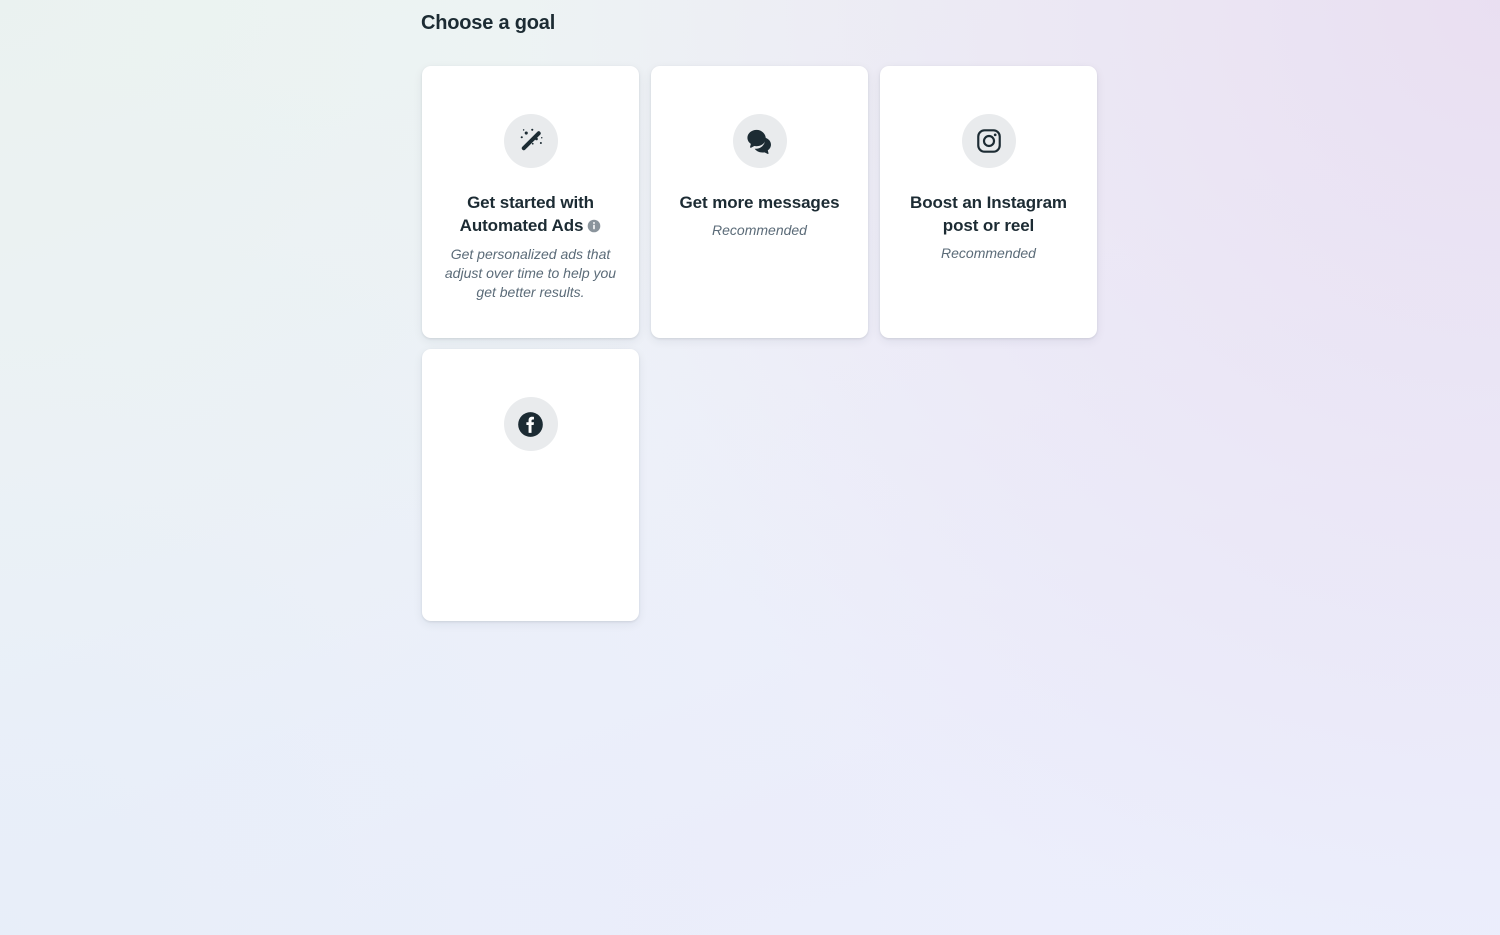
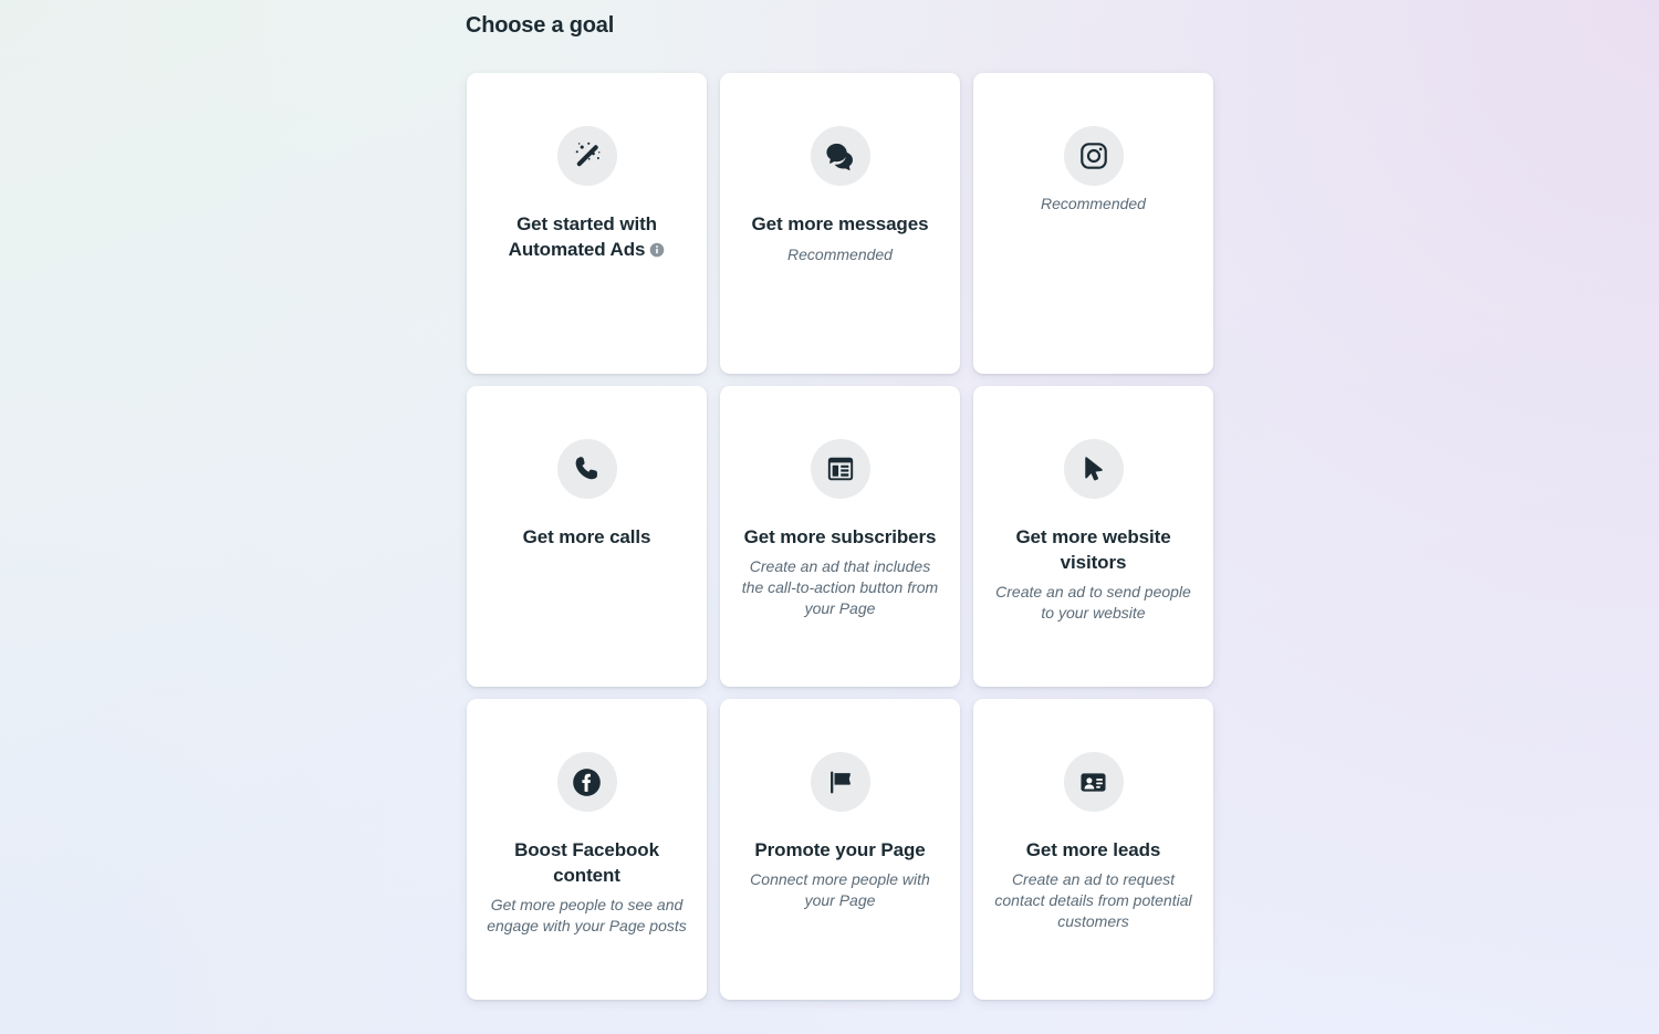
  Choose a goal
  Get started with Automated Ads
- Get personalized ads that adjust over time to help you get better results.
  Get more messages
  Recommended
- Boost an Instagram post or reel
  Recommended
+ Get more calls
+ Get more subscribers
+ Create an ad that includes the call-to-action button from your Page
+ Get more website visitors
+ Create an ad to send people to your website
+ Boost Facebook content
+ Get more people to see and engage with your Page posts
+ Promote your Page
+ Connect more people with your Page
+ Get more leads
+ Create an ad to request contact details from potential customers
